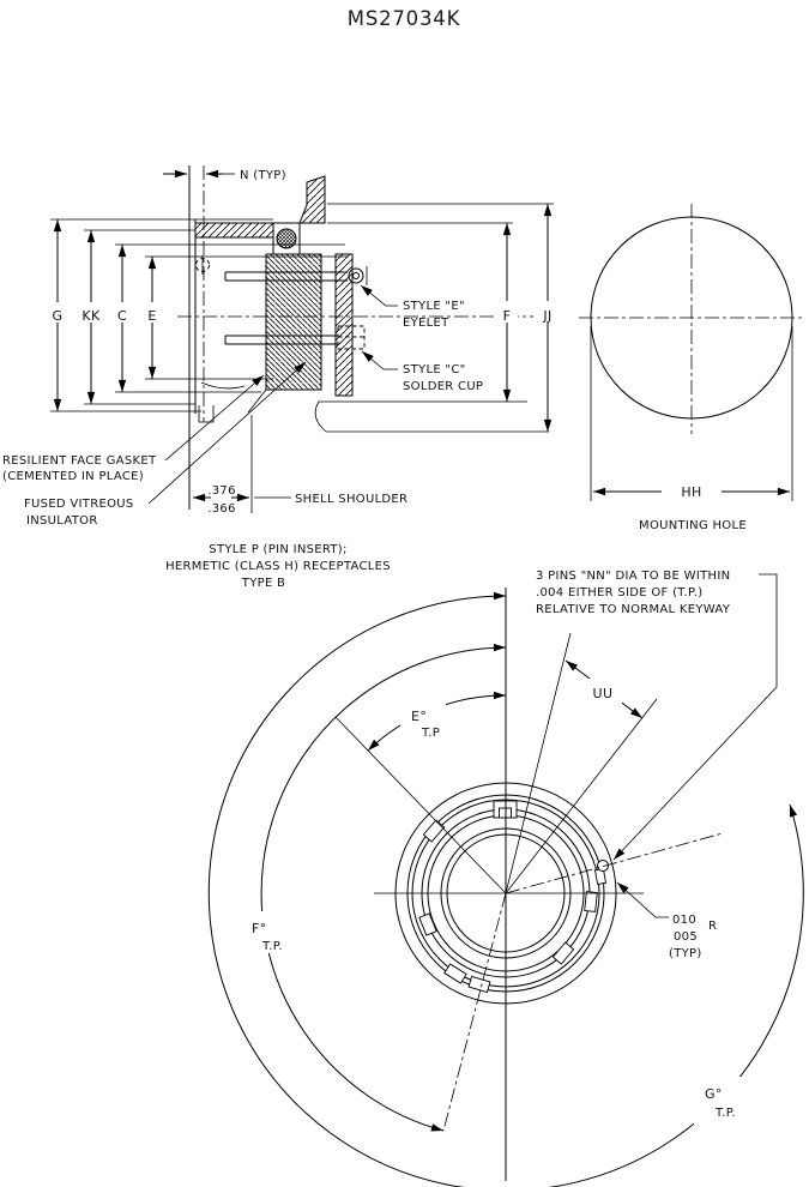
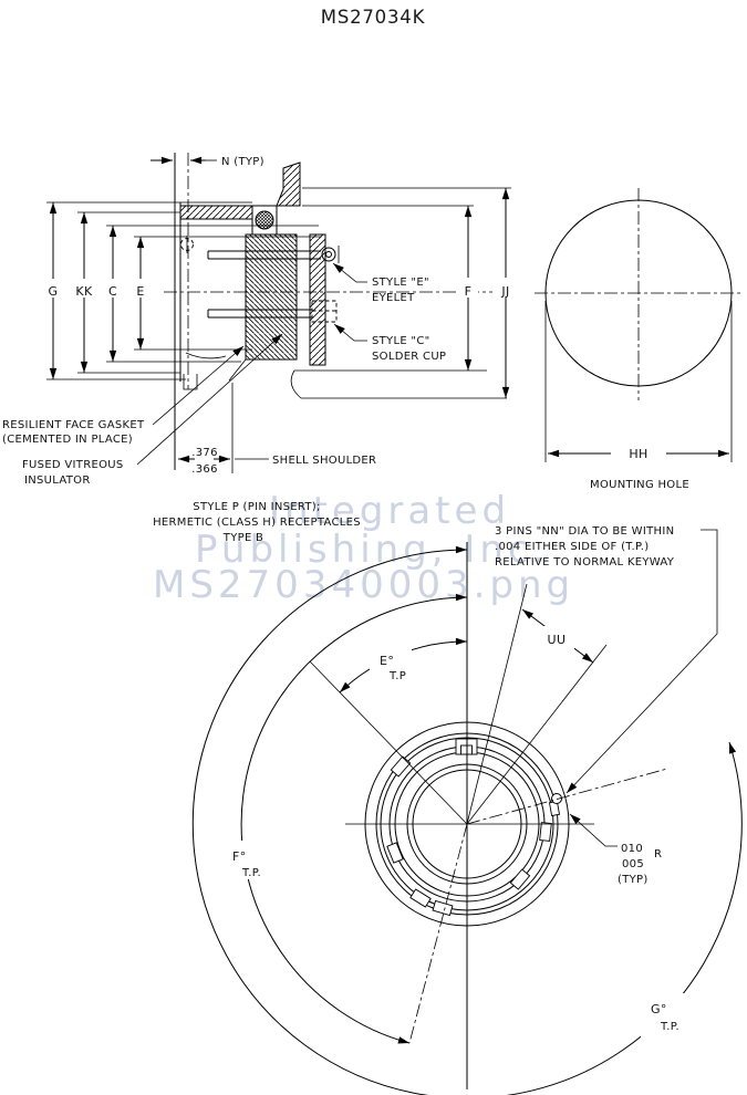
+ Integrated
+ Publishing, Inc.
+ MS270340003.png
  MS27034K
  G
  KK
  C
  E
  N (TYP)
  F
  JJ
  STYLE "E"
  EYELET
  STYLE "C"
  SOLDER CUP
  RESILIENT FACE GASKET
  (CEMENTED IN PLACE)
  FUSED VITREOUS
  INSULATOR
  .376
  .366
  SHELL SHOULDER
  STYLE P (PIN INSERT);
  HERMETIC (CLASS H) RECEPTACLES
  TYPE B
  HH
  MOUNTING HOLE
  UU
  E°
  T.P
  F°
  T.P.
  G°
  T.P.
  3 PINS "NN" DIA TO BE WITHIN
  .004 EITHER SIDE OF (T.P.)
  RELATIVE TO NORMAL KEYWAY
  010
  R
  005
  (TYP)
